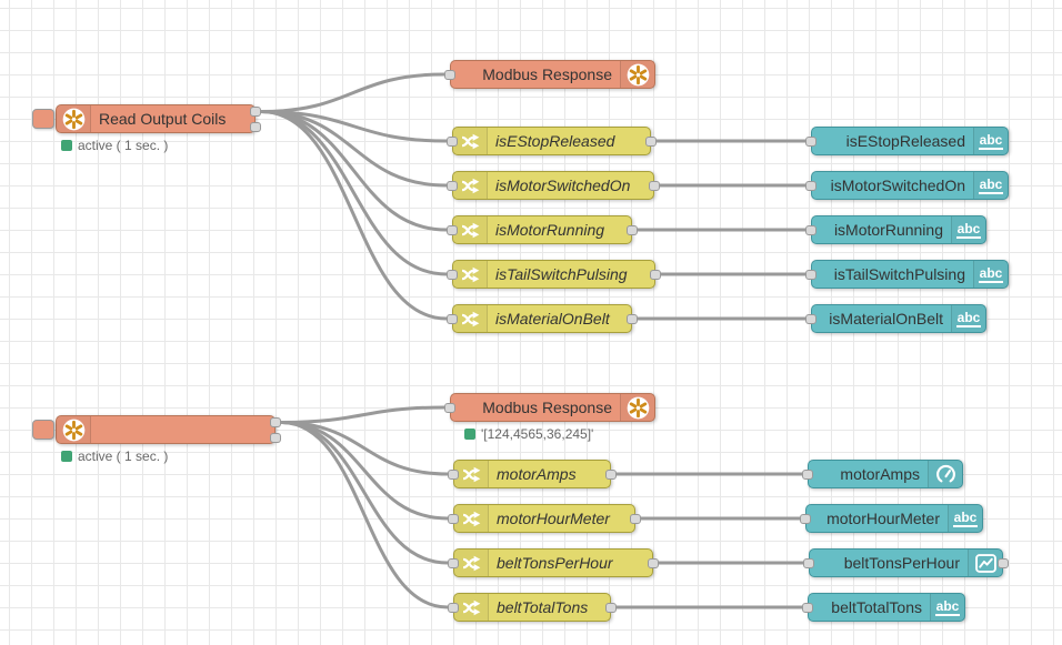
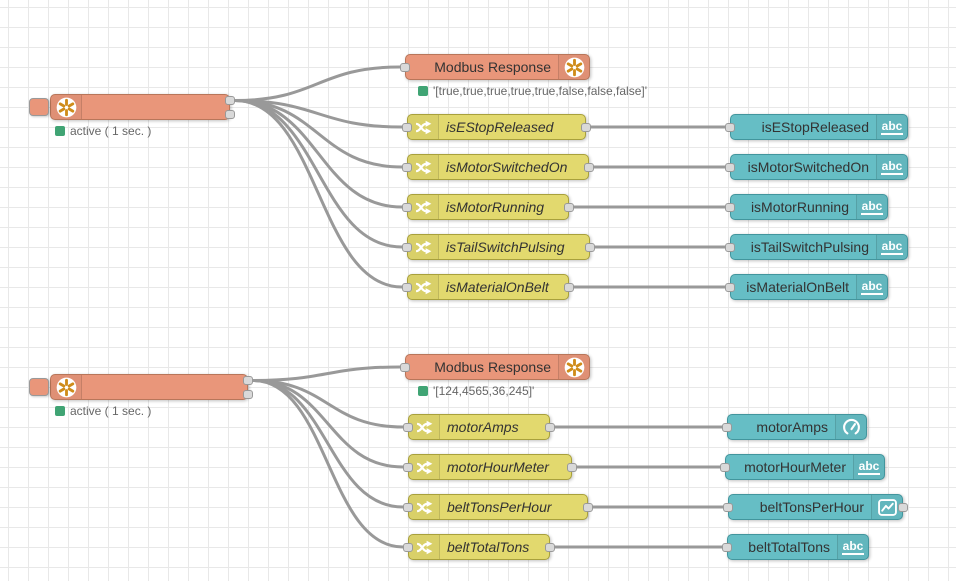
- Read Output Coils
  active ( 1 sec. )
  Modbus Response
+ '[true,true,true,true,true,false,false,false]'
  isEStopReleased
  isMotorSwitchedOn
  isMotorRunning
  isTailSwitchPulsing
  isMaterialOnBelt
  abc
  isEStopReleased
  abc
  isMotorSwitchedOn
  abc
  isMotorRunning
  abc
  isTailSwitchPulsing
  abc
  isMaterialOnBelt
  active ( 1 sec. )
  Modbus Response
  '[124,4565,36,245]'
  motorAmps
  motorHourMeter
  beltTonsPerHour
  beltTotalTons
  motorAmps
  abc
  motorHourMeter
  beltTonsPerHour
  abc
  beltTotalTons
